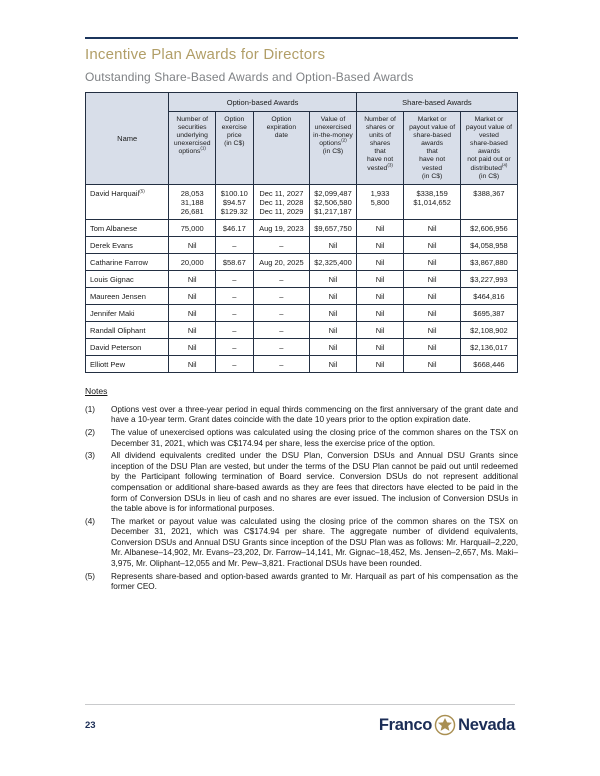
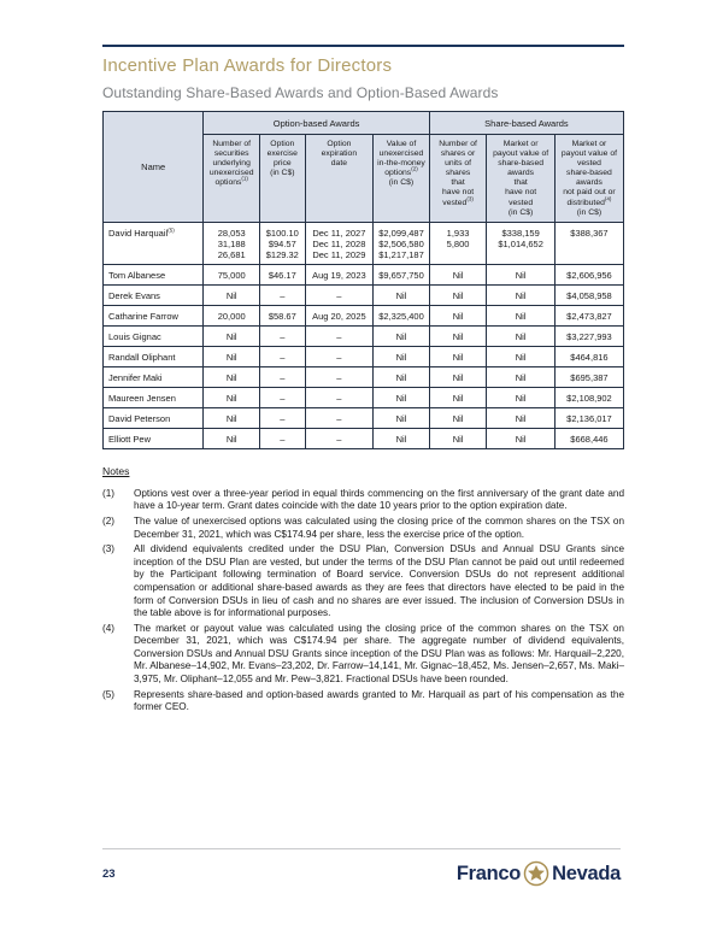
  Incentive Plan Awards for Directors
  Outstanding Share-Based Awards and Option-Based Awards
  Name	Option-based Awards	Share-based Awards
  David Harquail	28,05331,18826,681	$100.10$94.57$129.32	Dec 11, 2027Dec 11, 2028Dec 11, 2029	$2,099,487$2,506,580$1,217,187	1,9335,800	$338,159$1,014,652	$388,367
  Tom Albanese	75,000	$46.17	Aug 19, 2023	$9,657,750	Nil	Nil	$2,606,956
  Derek Evans	Nil	–	–	Nil	Nil	Nil	$4,058,958
- Catharine Farrow	20,000	$58.67	Aug 20, 2025	$2,325,400	Nil	Nil	$3,867,880
+ Catharine Farrow	20,000	$58.67	Aug 20, 2025	$2,325,400	Nil	Nil	$2,473,827
  Louis Gignac	Nil	–	–	Nil	Nil	Nil	$3,227,993
- Maureen Jensen	Nil	–	–	Nil	Nil	Nil	$464,816
+ Randall Oliphant	Nil	–	–	Nil	Nil	Nil	$464,816
  Jennifer Maki	Nil	–	–	Nil	Nil	Nil	$695,387
- Randall Oliphant	Nil	–	–	Nil	Nil	Nil	$2,108,902
+ Maureen Jensen	Nil	–	–	Nil	Nil	Nil	$2,108,902
  David Peterson	Nil	–	–	Nil	Nil	Nil	$2,136,017
  Elliott Pew	Nil	–	–	Nil	Nil	Nil	$668,446
  Notes
  (1)
  Options vest over a three-year period in equal thirds commencing on the first anniversary of the grant date and have a 10-year term. Grant dates coincide with the date 10 years prior to the option expiration date.
  (2)
  The value of unexercised options was calculated using the closing price of the common shares on the TSX on December 31, 2021, which was C$174.94 per share, less the exercise price of the option.
  (3)
  All dividend equivalents credited under the DSU Plan, Conversion DSUs and Annual DSU Grants since inception of the DSU Plan are vested, but under the terms of the DSU Plan cannot be paid out until redeemed by the Participant following termination of Board service. Conversion DSUs do not represent additional compensation or additional share-based awards as they are fees that directors have elected to be paid in the form of Conversion DSUs in lieu of cash and no shares are ever issued. The inclusion of Conversion DSUs in the table above is for informational purposes.
  (4)
  The market or payout value was calculated using the closing price of the common shares on the TSX on December 31, 2021, which was C$174.94 per share. The aggregate number of dividend equivalents, Conversion DSUs and Annual DSU Grants since inception of the DSU Plan was as follows: Mr. Harquail–2,220, Mr. Albanese–14,902, Mr. Evans–23,202, Dr. Farrow–14,141, Mr. Gignac–18,452, Ms. Jensen–2,657, Ms. Maki–3,975, Mr. Oliphant–12,055 and Mr. Pew–3,821. Fractional DSUs have been rounded.
  (5)
  Represents share-based and option-based awards granted to Mr. Harquail as part of his compensation as the former CEO.
  23
  Franco
  Nevada
